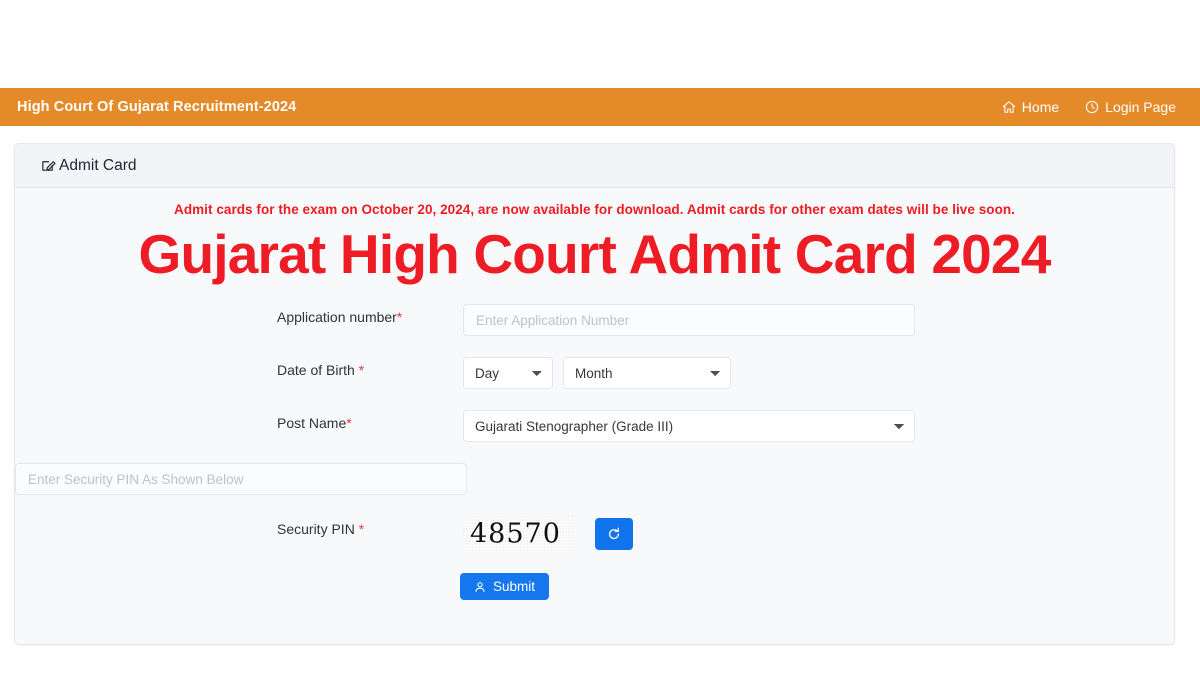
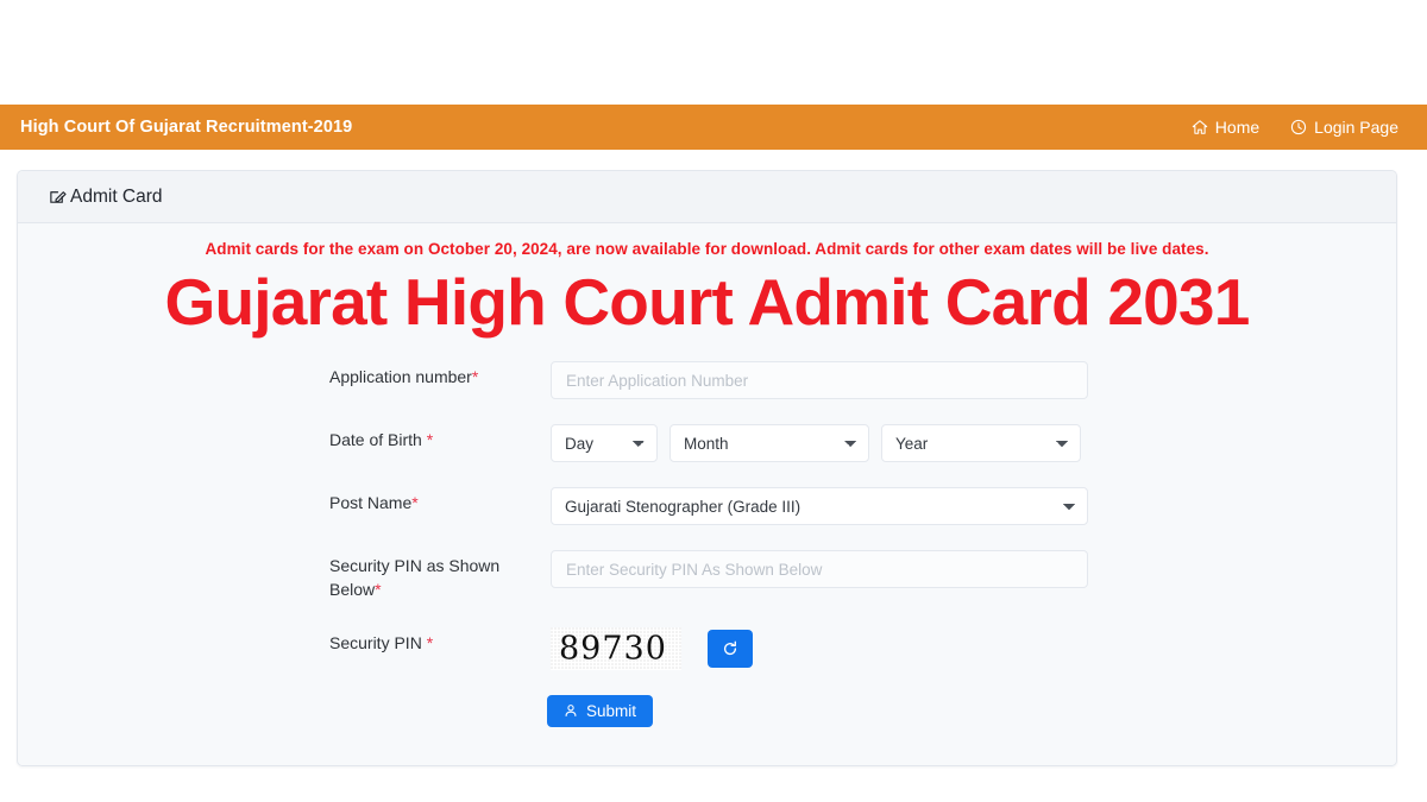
- High Court Of Gujarat Recruitment-2024
+ High Court Of Gujarat Recruitment-2019
  Home
  Login Page
  Admit Card
- Admit cards for the exam on October 20, 2024, are now available for download. Admit cards for other exam dates will be live soon.
+ Admit cards for the exam on October 20, 2024, are now available for download. Admit cards for other exam dates will be live dates.
- Gujarat High Court Admit Card 2024
+ Gujarat High Court Admit Card 2031
  Application number*
  Enter Application Number
  Date of Birth *
  Day
  Month
+ Year
  Post Name*
  Gujarati Stenographer (Grade III)
+ Security PIN as Shown Below*
  Enter Security PIN As Shown Below
  Security PIN *
- 48570
+ 89730
  Submit
